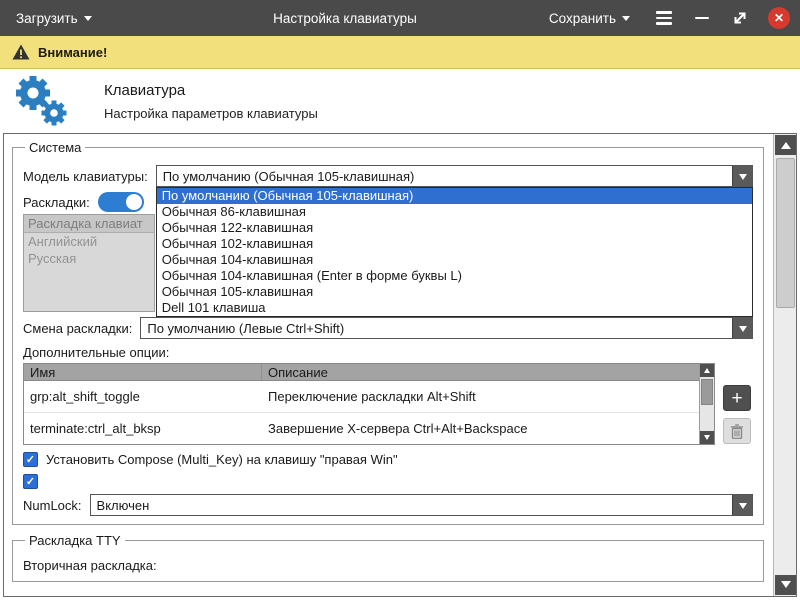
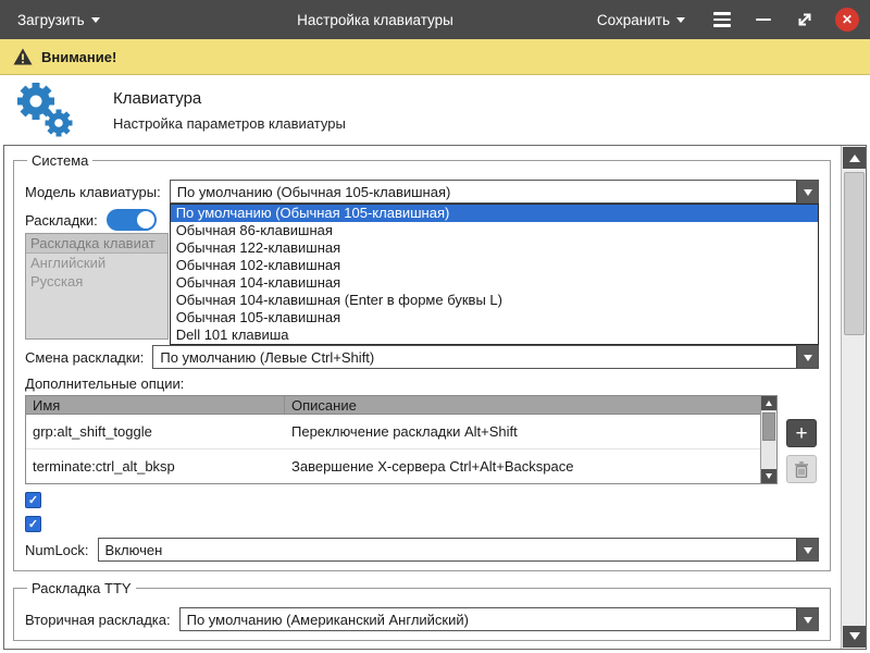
  Загрузить
  Настройка клавиатуры
  Сохранить
  ✕
  Внимание!
  Клавиатура
  Настройка параметров клавиатуры
  Система
  Модель клавиатуры:
  По умолчанию (Обычная 105-клавишная)
  По умолчанию (Обычная 105-клавишная)
  Обычная 86-клавишная
  Обычная 122-клавишная
  Обычная 102-клавишная
  Обычная 104-клавишная
  Обычная 104-клавишная (Enter в форме буквы L)
  Обычная 105-клавишная
  Dell 101 клавиша
  Раскладки:
  Раскладка клавиат
  Английский
  Русская
  Смена раскладки:
  По умолчанию (Левые Ctrl+Shift)
  Дополнительные опции:
  Имя
  Описание
  grp:alt_shift_toggle
  Переключение раскладки Alt+Shift
  terminate:ctrl_alt_bksp
  Завершение X-сервера Ctrl+Alt+Backspace
  +
  ✓
- Установить Compose (Multi_Key) на клавишу "правая Win"
  ✓
  NumLock:
  Включен
  Раскладка TTY
  Вторичная раскладка:
+ По умолчанию (Американский Английский)
